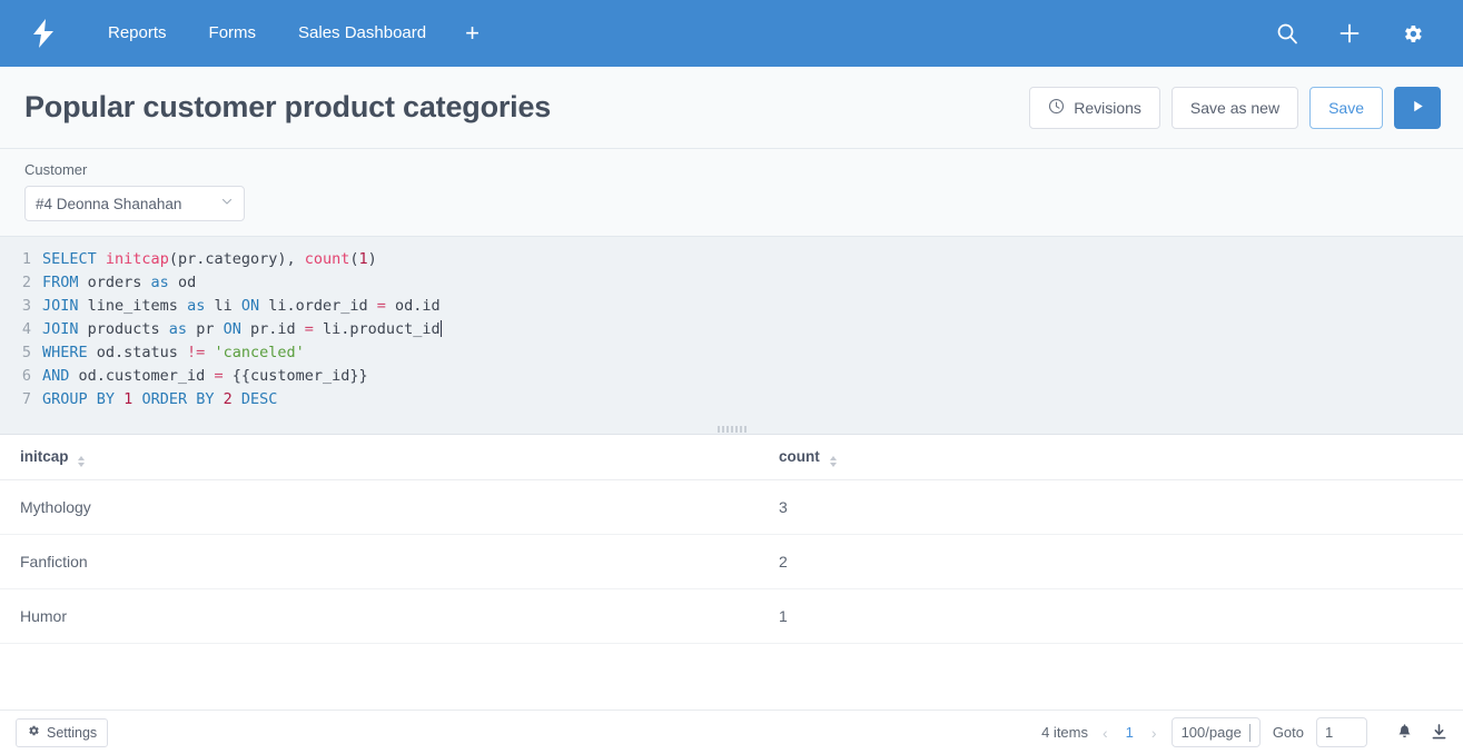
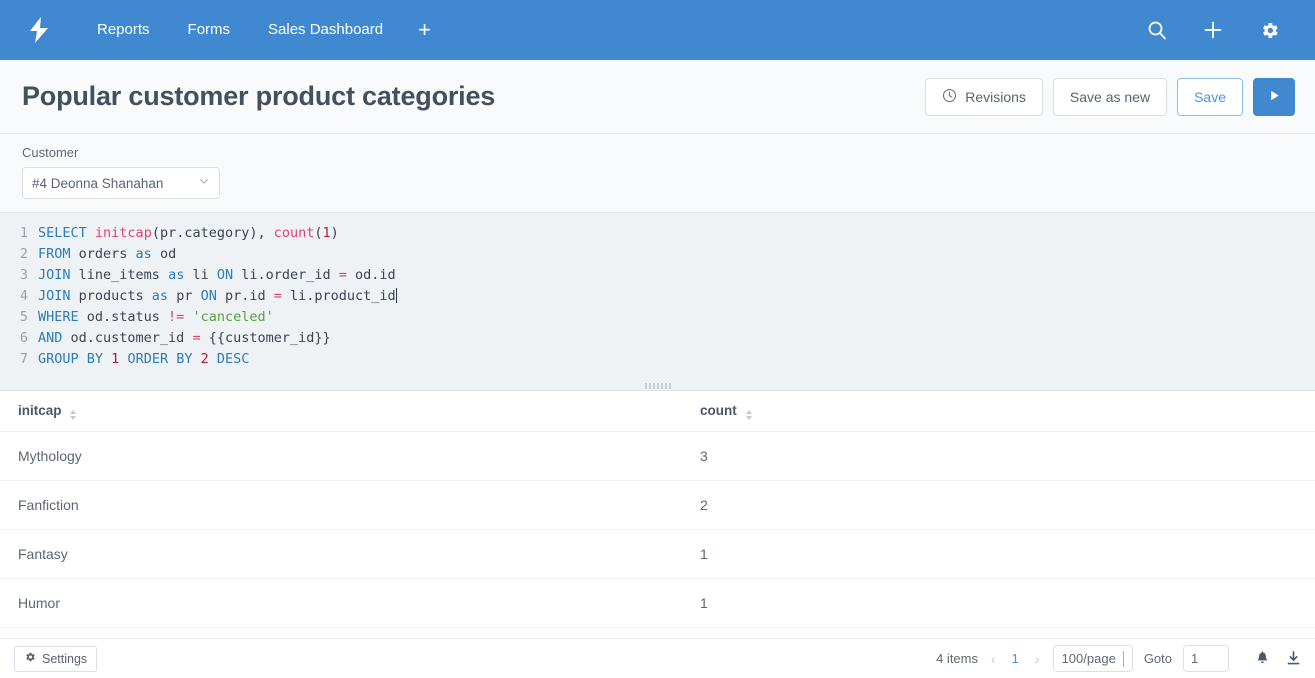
  Reports
  Forms
  Sales Dashboard
  +
  Popular customer product categories
  Revisions
  Save as new
  Save
  Customer
  #4 Deonna Shanahan
  1
  SELECT initcap(pr.category), count(1)
  2
  FROM orders as od
  3
  JOIN line_items as li ON li.order_id = od.id
  4
  JOIN products as pr ON pr.id = li.product_id
  5
  WHERE od.status != 'canceled'
  6
  AND od.customer_id = {{customer_id}}
  7
  GROUP BY 1 ORDER BY 2 DESC
  initcap	count
  Mythology	3
  Fanfiction	2
+ Fantasy	1
  Humor	1
  Settings
  4 items
  ‹
  1
  ›
  100/page
  Goto
  1
